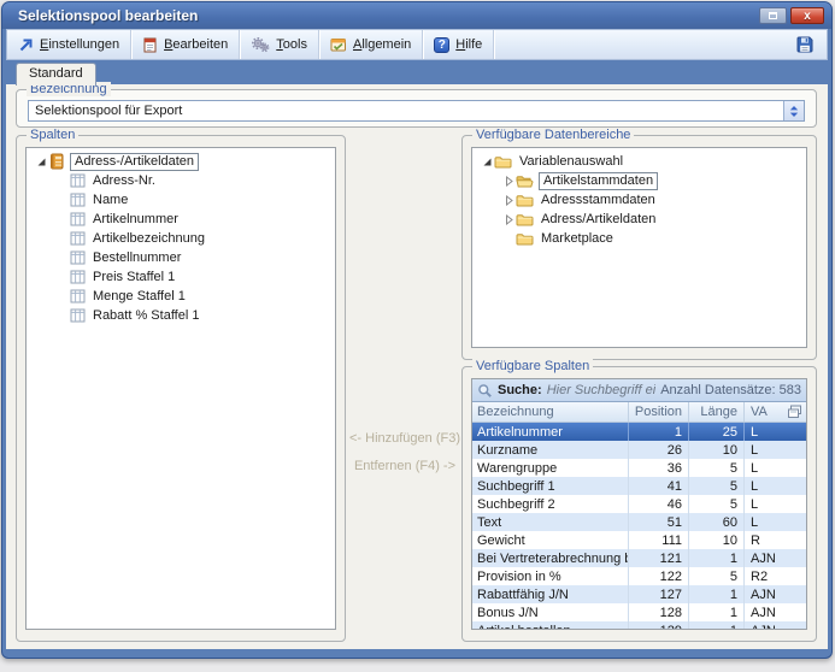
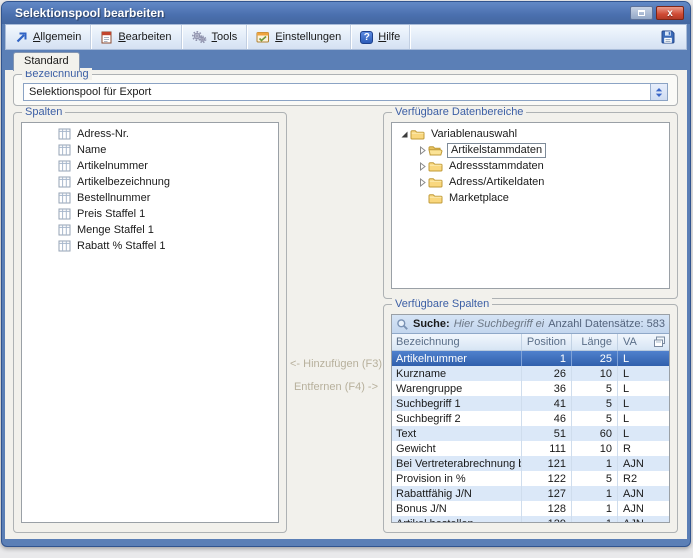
  Selektionspool bearbeiten
  x
- Einstellungen
+ Allgemein
  Bearbeiten
  Tools
- Allgemein
+ Einstellungen
  ?
  Hilfe
  Standard
  Bezeichnung
  Selektionspool für Export
  Spalten
- Adress-/Artikeldaten
  Adress-Nr.
  Name
  Artikelnummer
  Artikelbezeichnung
  Bestellnummer
  Preis Staffel 1
  Menge Staffel 1
  Rabatt % Staffel 1
  <- Hinzufügen (F3)
  Entfernen (F4) ->
  Verfügbare Datenbereiche
  Variablenauswahl
  Artikelstammdaten
  Adressstammdaten
  Adress/Artikeldaten
  Marketplace
  Verfügbare Spalten
  Suche:
  Hier Suchbegriff ei
  Anzahl Datensätze: 583
  Bezeichnung
  Position
  Länge
  VA
  Artikelnummer
  1
  25
  L
  Kurzname
  26
  10
  L
  Warengruppe
  36
  5
  L
  Suchbegriff 1
  41
  5
  L
  Suchbegriff 2
  46
  5
  L
  Text
  51
  60
  L
  Gewicht
  111
  10
  R
  121
  1
  AJN
  Provision in %
  122
  5
  R2
  Rabattfähig J/N
  127
  1
  AJN
  Bonus J/N
  128
  1
  AJN
